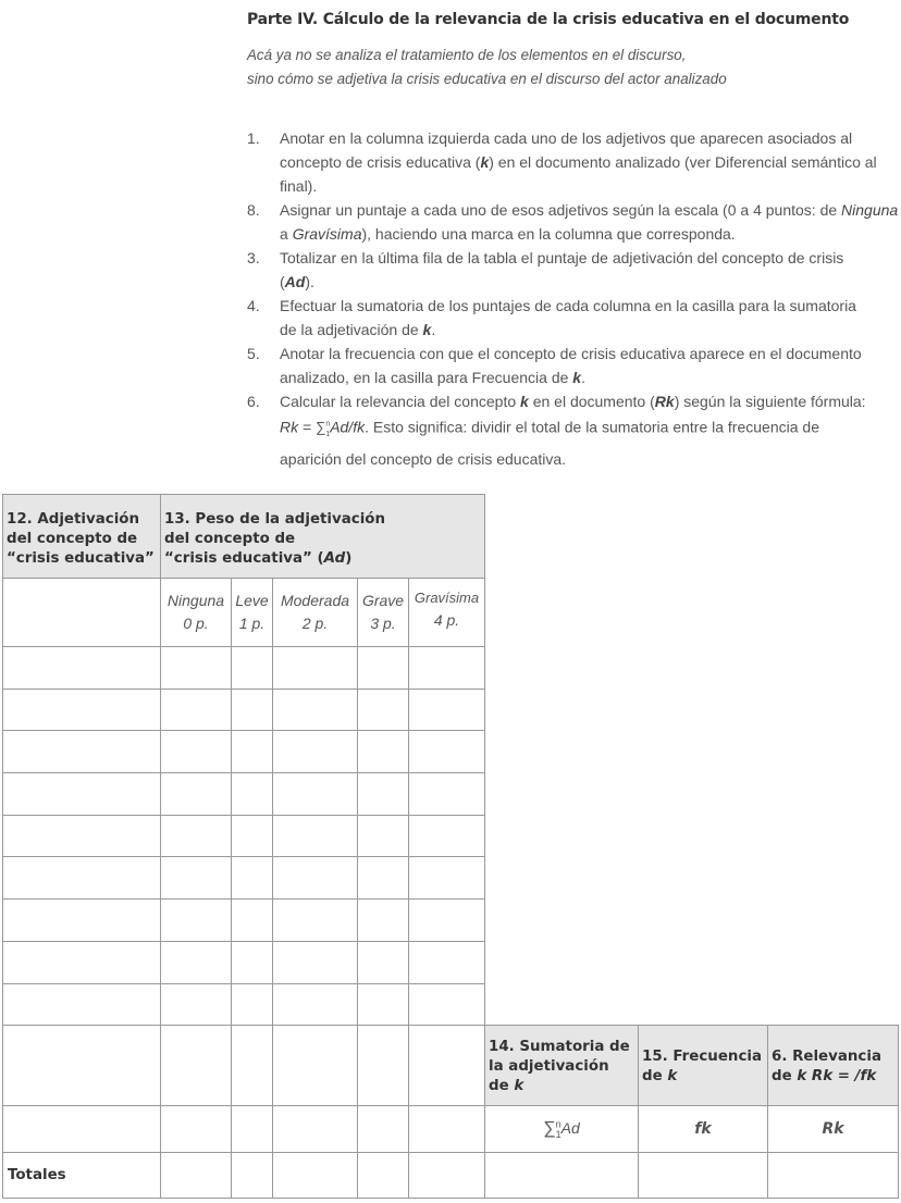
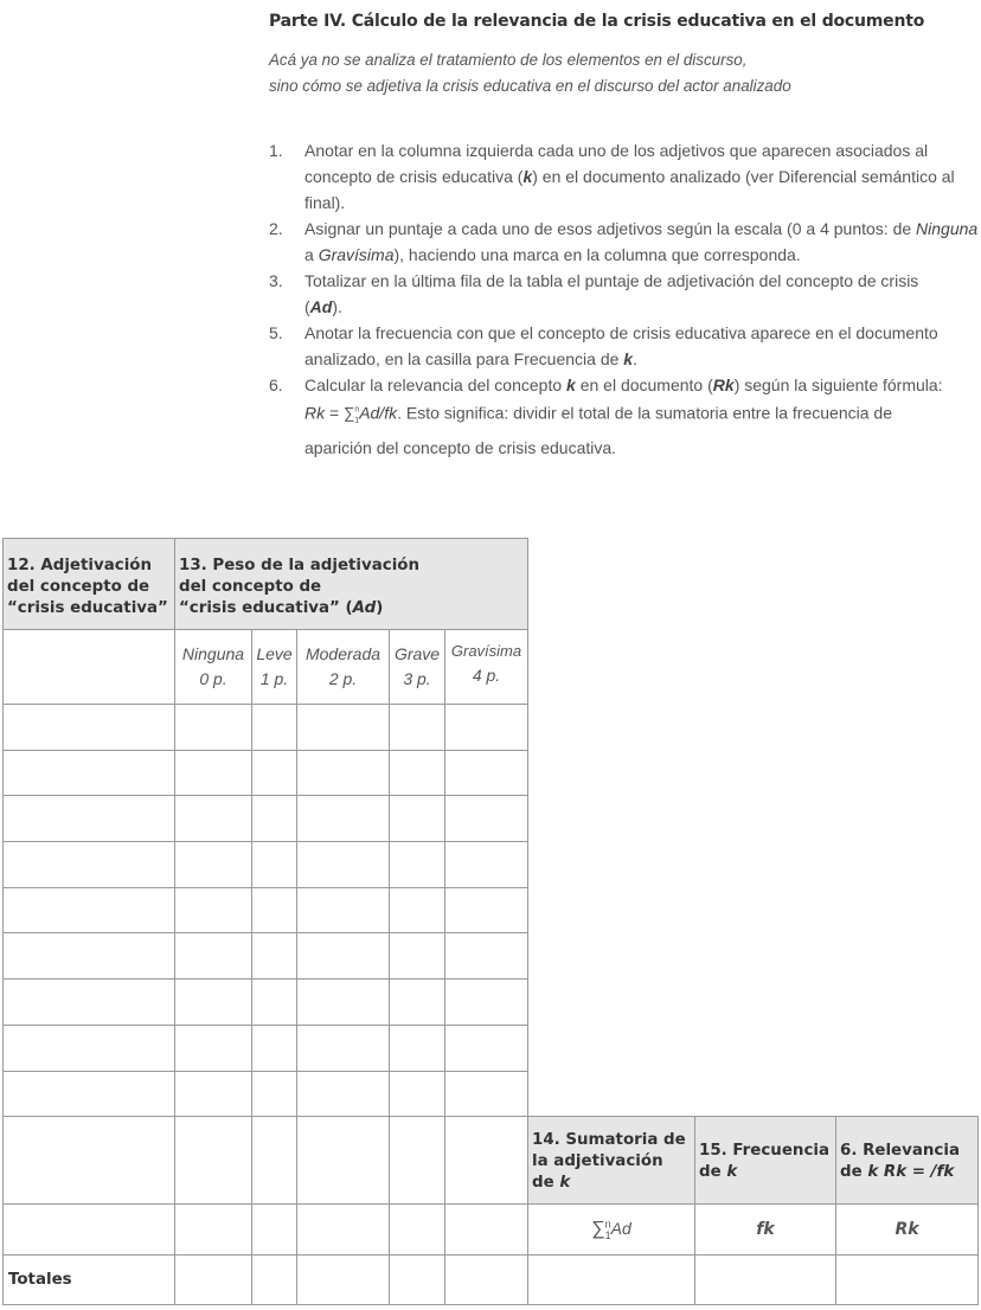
  Parte IV. Cálculo de la relevancia de la crisis educativa en el documento
  Acá ya no se analiza el tratamiento de los elementos en el discurso,
  sino cómo se adjetiva la crisis educativa en el discurso del actor analizado
  1.
  Anotar en la columna izquierda cada uno de los adjetivos que aparecen asociados al concepto de crisis educativa (k) en el documento analizado (ver Diferencial semántico al final).
- 8.
+ 2.
  Asignar un puntaje a cada uno de esos adjetivos según la escala (0 a 4 puntos: de Ninguna a Gravísima), haciendo una marca en la columna que corresponda.
  3.
  Totalizar en la última fila de la tabla el puntaje de adjetivación del concepto de crisis (Ad).
- 4.
- Efectuar la sumatoria de los puntajes de cada columna en la casilla para la sumatoria de la adjetivación de k.
  5.
  Anotar la frecuencia con que el concepto de crisis educativa aparece en el documento analizado, en la casilla para Frecuencia de k.
  6.
  Calcular la relevancia del concepto k en el documento (Rk) según la siguiente fórmula: Rk = ∑ Ad/fk. Esto significa: dividir el total de la sumatoria entre la frecuencia de aparición del concepto de crisis educativa.
  12. Adjetivación del concepto de “crisis educativa”	13. Peso de la adjetivación del concepto de “crisis educativa” (Ad)
  	Ninguna0 p.	Leve1 p.	Moderada2 p.	Grave3 p.	Gravísima4 p.
  						14. Sumatoria de la adjetivación de k	15. Frecuencia de k	6. Relevancia de k Rk = /fk
  						∑n1Ad	fk	Rk
  Totales
